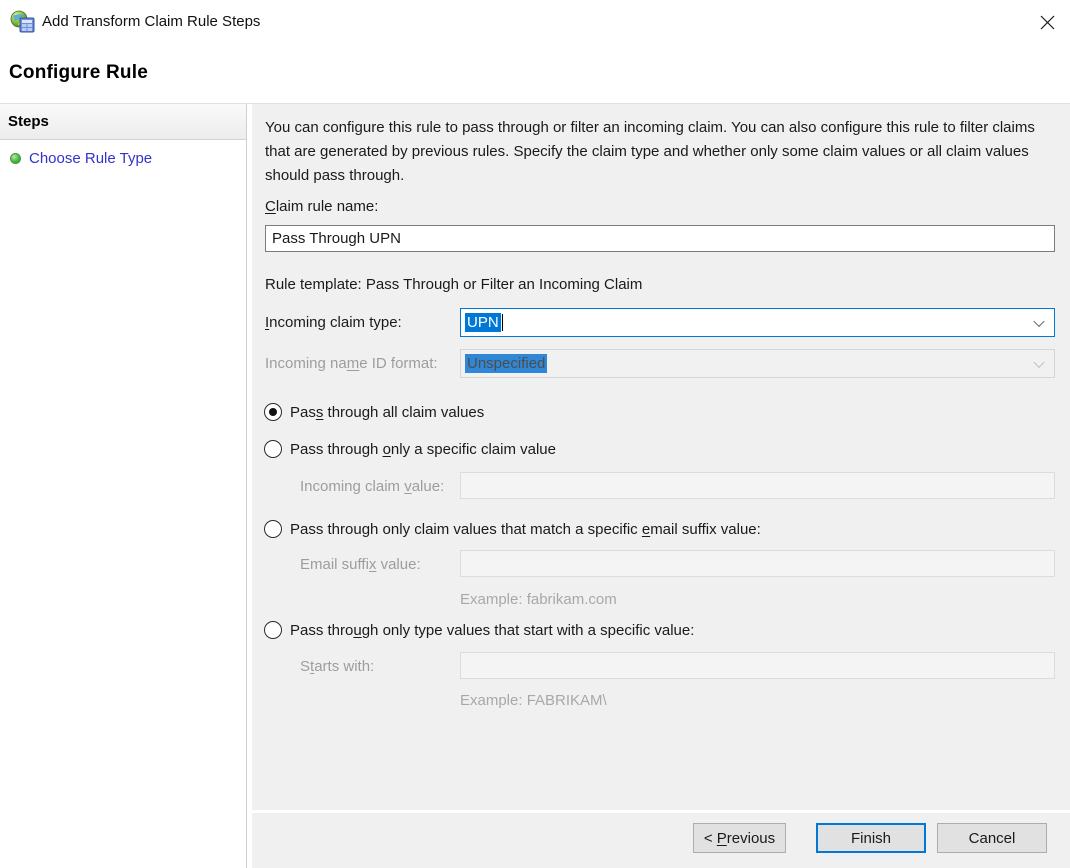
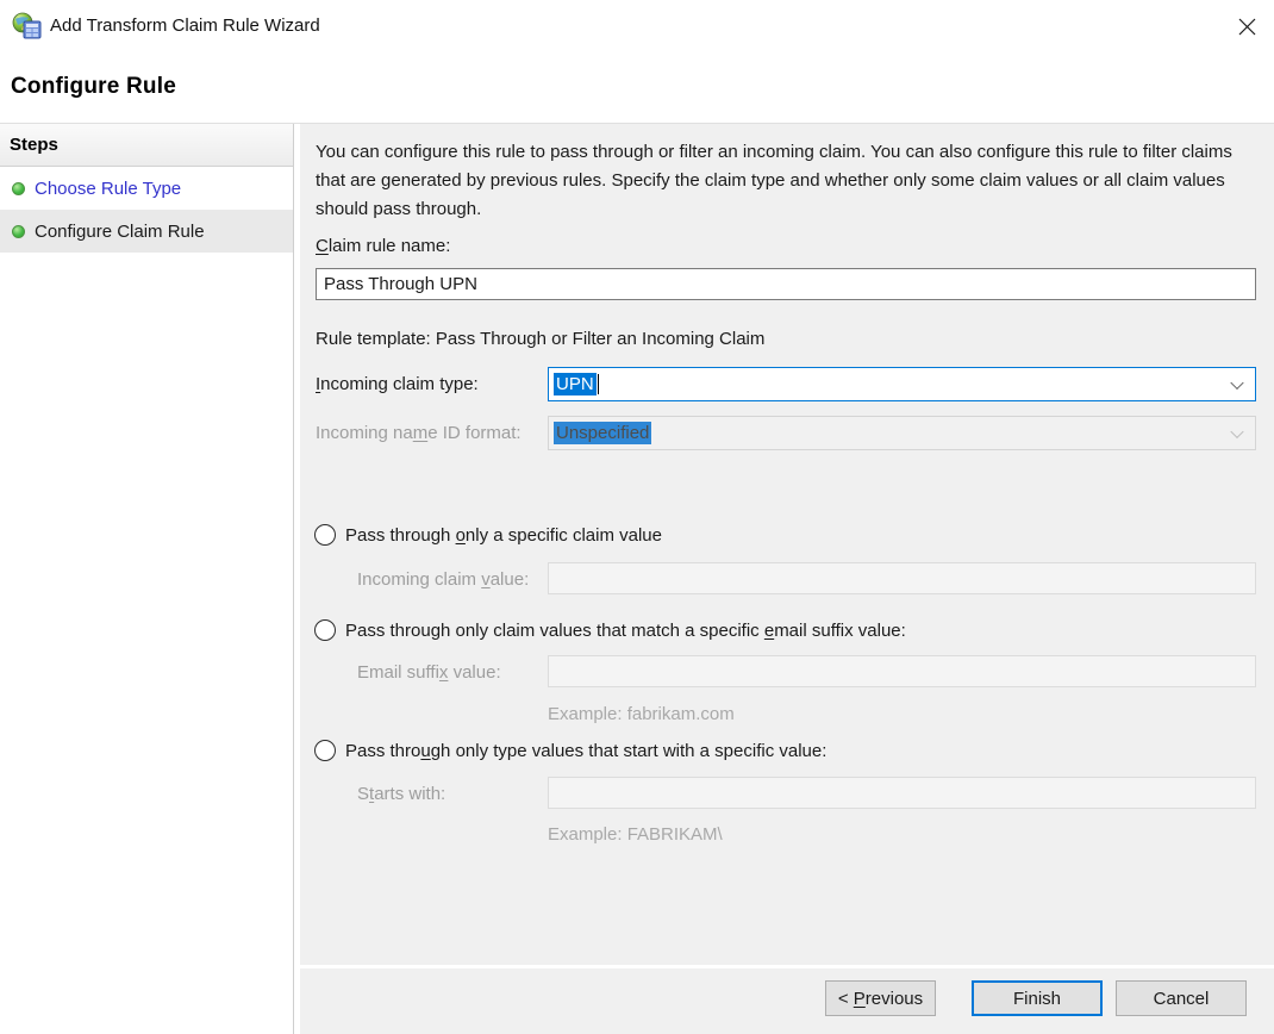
- Add Transform Claim Rule Steps
+ Add Transform Claim Rule Wizard
  Configure Rule
  Steps
  Choose Rule Type
+ Configure Claim Rule
  You can configure this rule to pass through or filter an incoming claim. You can also configure this rule to filter claims that are generated by previous rules. Specify the claim type and whether only some claim values or all claim values should pass through.
  Claim rule name:
  Pass Through UPN
  Rule template: Pass Through or Filter an Incoming Claim
  Incoming claim type:
  UPN
  Incoming name ID format:
  Unspecified
- Pass through all claim values
  Pass through only a specific claim value
  Incoming claim value:
  Pass through only claim values that match a specific email suffix value:
  Email suffix value:
  Example: fabrikam.com
  Pass through only type values that start with a specific value:
  Starts with:
  Example: FABRIKAM\
  < Previous
  Finish
  Cancel
